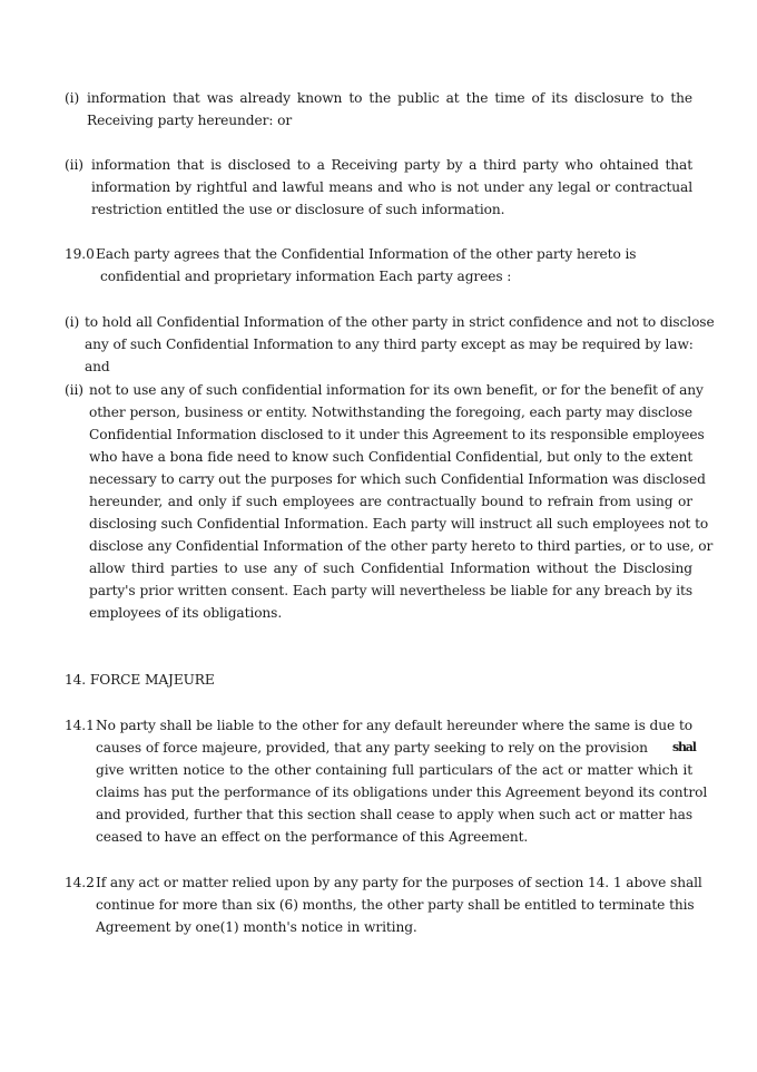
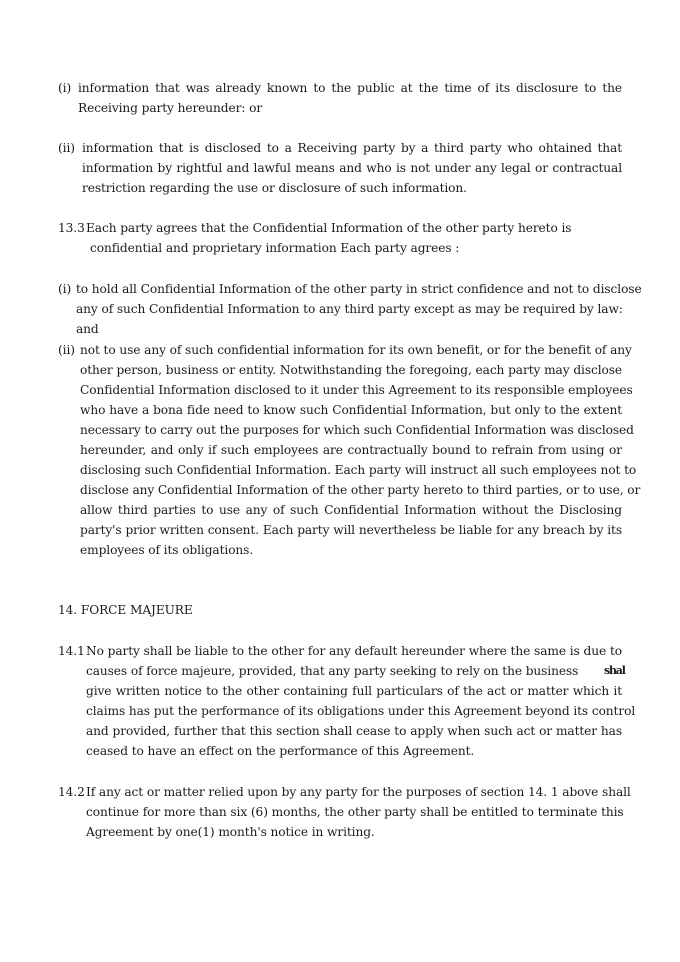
  (i)
  information that was already known to the public at the time of its disclosure to the
  Receiving party hereunder: or
  (ii)
  information that is disclosed to a Receiving party by a third party who ohtained that
  information by rightful and lawful means and who is not under any legal or contractual
- restriction entitled the use or disclosure of such information.
+ restriction regarding the use or disclosure of such information.
- 19.0
+ 13.3
  Each party agrees that the Confidential Information of the other party hereto is
  confidential and proprietary information Each party agrees :
  (i)
  to hold all Confidential Information of the other party in strict confidence and not to disclose
  any of such Confidential Information to any third party except as may be required by law:
  and
  (ii)
  not to use any of such confidential information for its own benefit, or for the benefit of any
  other person, business or entity. Notwithstanding the foregoing, each party may disclose
  Confidential Information disclosed to it under this Agreement to its responsible employees
- who have a bona fide need to know such Confidential Confidential, but only to the extent
+ who have a bona fide need to know such Confidential Information, but only to the extent
  necessary to carry out the purposes for which such Confidential Information was disclosed
  hereunder, and only if such employees are contractually bound to refrain from using or
  disclosing such Confidential Information. Each party will instruct all such employees not to
  disclose any Confidential Information of the other party hereto to third parties, or to use, or
  allow third parties to use any of such Confidential Information without the Disclosing
  party's prior written consent. Each party will nevertheless be liable for any breach by its
  employees of its obligations.
  14. FORCE MAJEURE
  14.1
  No party shall be liable to the other for any default hereunder where the same is due to
- causes of force majeure, provided, that any party seeking to rely on the provision
+ causes of force majeure, provided, that any party seeking to rely on the business
  shal
  give written notice to the other containing full particulars of the act or matter which it
  claims has put the performance of its obligations under this Agreement beyond its control
  and provided, further that this section shall cease to apply when such act or matter has
  ceased to have an effect on the performance of this Agreement.
  14.2
  If any act or matter relied upon by any party for the purposes of section 14. 1 above shall
  continue for more than six (6) months, the other party shall be entitled to terminate this
  Agreement by one(1) month's notice in writing.
